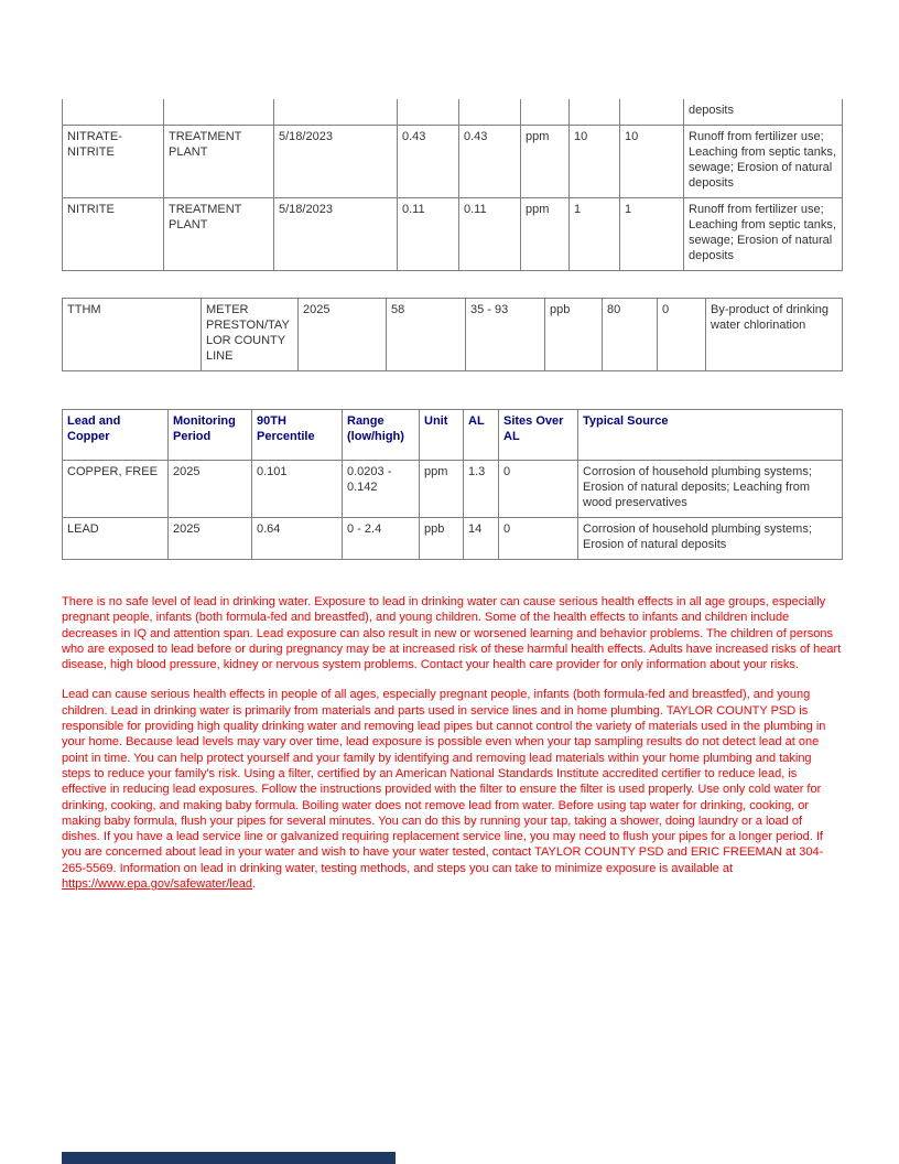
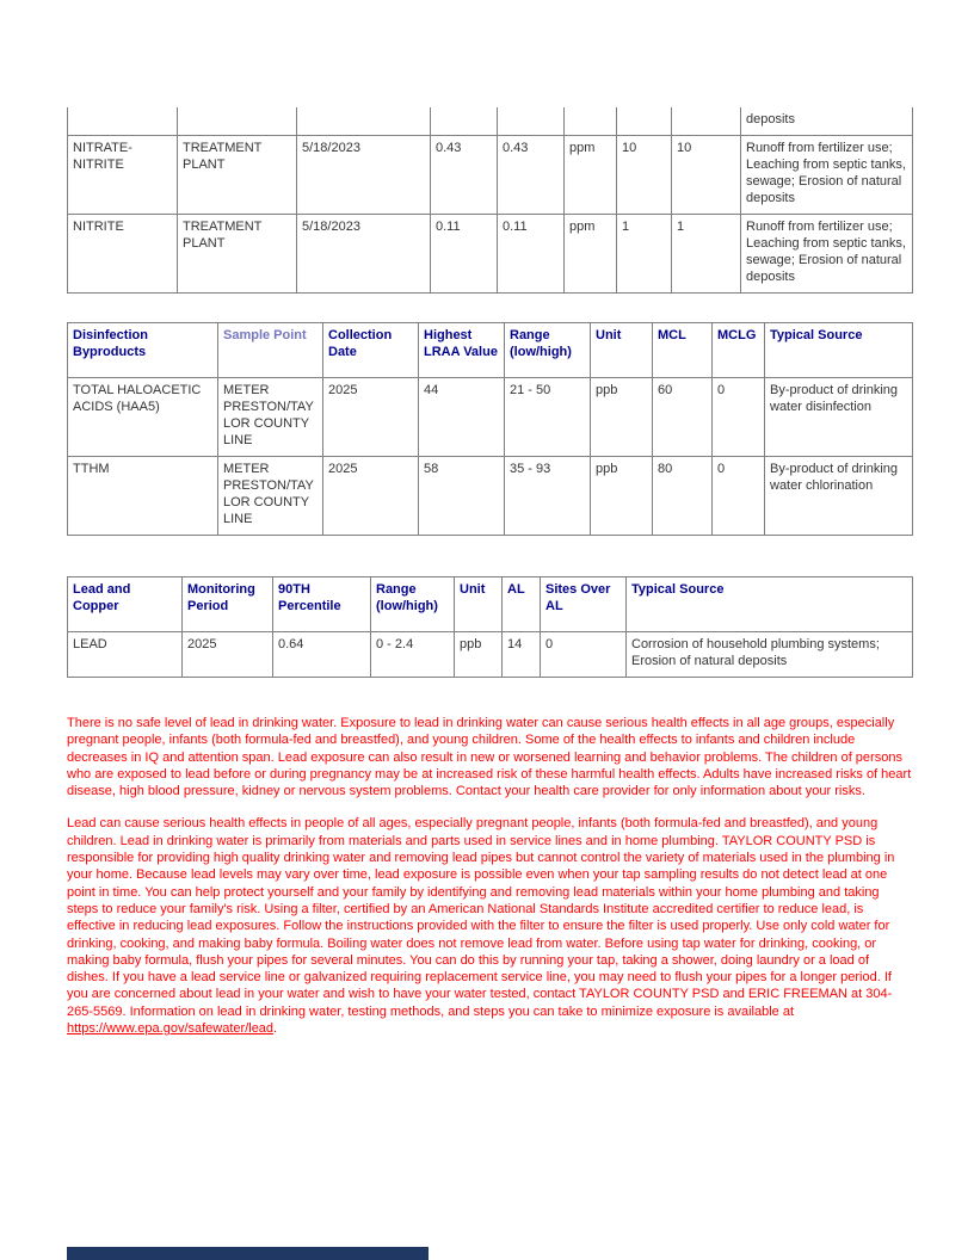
  								deposits
  NITRATE-NITRITE	TREATMENT PLANT	5/18/2023	0.43	0.43	ppm	10	10	Runoff from fertilizer use; Leaching from septic tanks, sewage; Erosion of natural deposits
  NITRITE	TREATMENT PLANT	5/18/2023	0.11	0.11	ppm	1	1	Runoff from fertilizer use; Leaching from septic tanks, sewage; Erosion of natural deposits
+ Disinfection Byproducts	Sample Point	Collection Date	Highest LRAA Value	Range (low/high)	Unit	MCL	MCLG	Typical Source
+ TOTAL HALOACETIC ACIDS (HAA5)	METER PRESTON/TAYLOR COUNTY LINE	2025	44	21 - 50	ppb	60	0	By-product of drinking water disinfection
  TTHM	METER PRESTON/TAYLOR COUNTY LINE	2025	58	35 - 93	ppb	80	0	By-product of drinking water chlorination
  Lead and Copper	Monitoring Period	90TH Percentile	Range (low/high)	Unit	AL	Sites Over AL	Typical Source
- COPPER, FREE	2025	0.101	0.0203 - 0.142	ppm	1.3	0	Corrosion of household plumbing systems; Erosion of natural deposits; Leaching from wood preservatives
  LEAD	2025	0.64	0 - 2.4	ppb	14	0	Corrosion of household plumbing systems; Erosion of natural deposits
  There is no safe level of lead in drinking water. Exposure to lead in drinking water can cause serious health effects in all age groups, especially pregnant people, infants (both formula-fed and breastfed), and young children. Some of the health effects to infants and children include decreases in IQ and attention span. Lead exposure can also result in new or worsened learning and behavior problems. The children of persons who are exposed to lead before or during pregnancy may be at increased risk of these harmful health effects. Adults have increased risks of heart disease, high blood pressure, kidney or nervous system problems. Contact your health care provider for only information about your risks.
  Lead can cause serious health effects in people of all ages, especially pregnant people, infants (both formula-fed and breastfed), and young children. Lead in drinking water is primarily from materials and parts used in service lines and in home plumbing. TAYLOR COUNTY PSD is responsible for providing high quality drinking water and removing lead pipes but cannot control the variety of materials used in the plumbing in your home. Because lead levels may vary over time, lead exposure is possible even when your tap sampling results do not detect lead at one point in time. You can help protect yourself and your family by identifying and removing lead materials within your home plumbing and taking steps to reduce your family's risk. Using a filter, certified by an American National Standards Institute accredited certifier to reduce lead, is effective in reducing lead exposures. Follow the instructions provided with the filter to ensure the filter is used properly. Use only cold water for drinking, cooking, and making baby formula. Boiling water does not remove lead from water. Before using tap water for drinking, cooking, or making baby formula, flush your pipes for several minutes. You can do this by running your tap, taking a shower, doing laundry or a load of dishes. If you have a lead service line or galvanized requiring replacement service line, you may need to flush your pipes for a longer period. If you are concerned about lead in your water and wish to have your water tested, contact TAYLOR COUNTY PSD and ERIC FREEMAN at 304-265-5569. Information on lead in drinking water, testing methods, and steps you can take to minimize exposure is available at https://www.epa.gov/safewater/lead.
